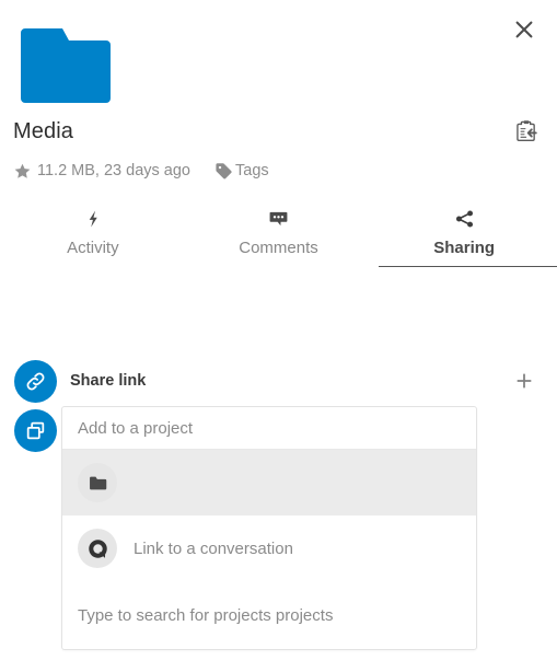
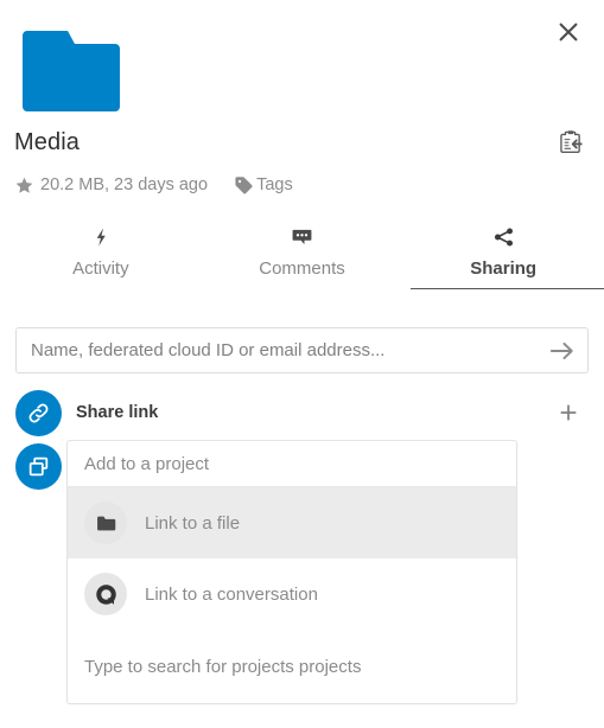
  Media
- 11.2 MB, 23 days ago
+ 20.2 MB, 23 days ago
  Tags
  Activity
  Comments
  Sharing
+ Name, federated cloud ID or email address...
  Share link
  Add to a project
+ Link to a file
  Link to a conversation
  Type to search for projects projects
